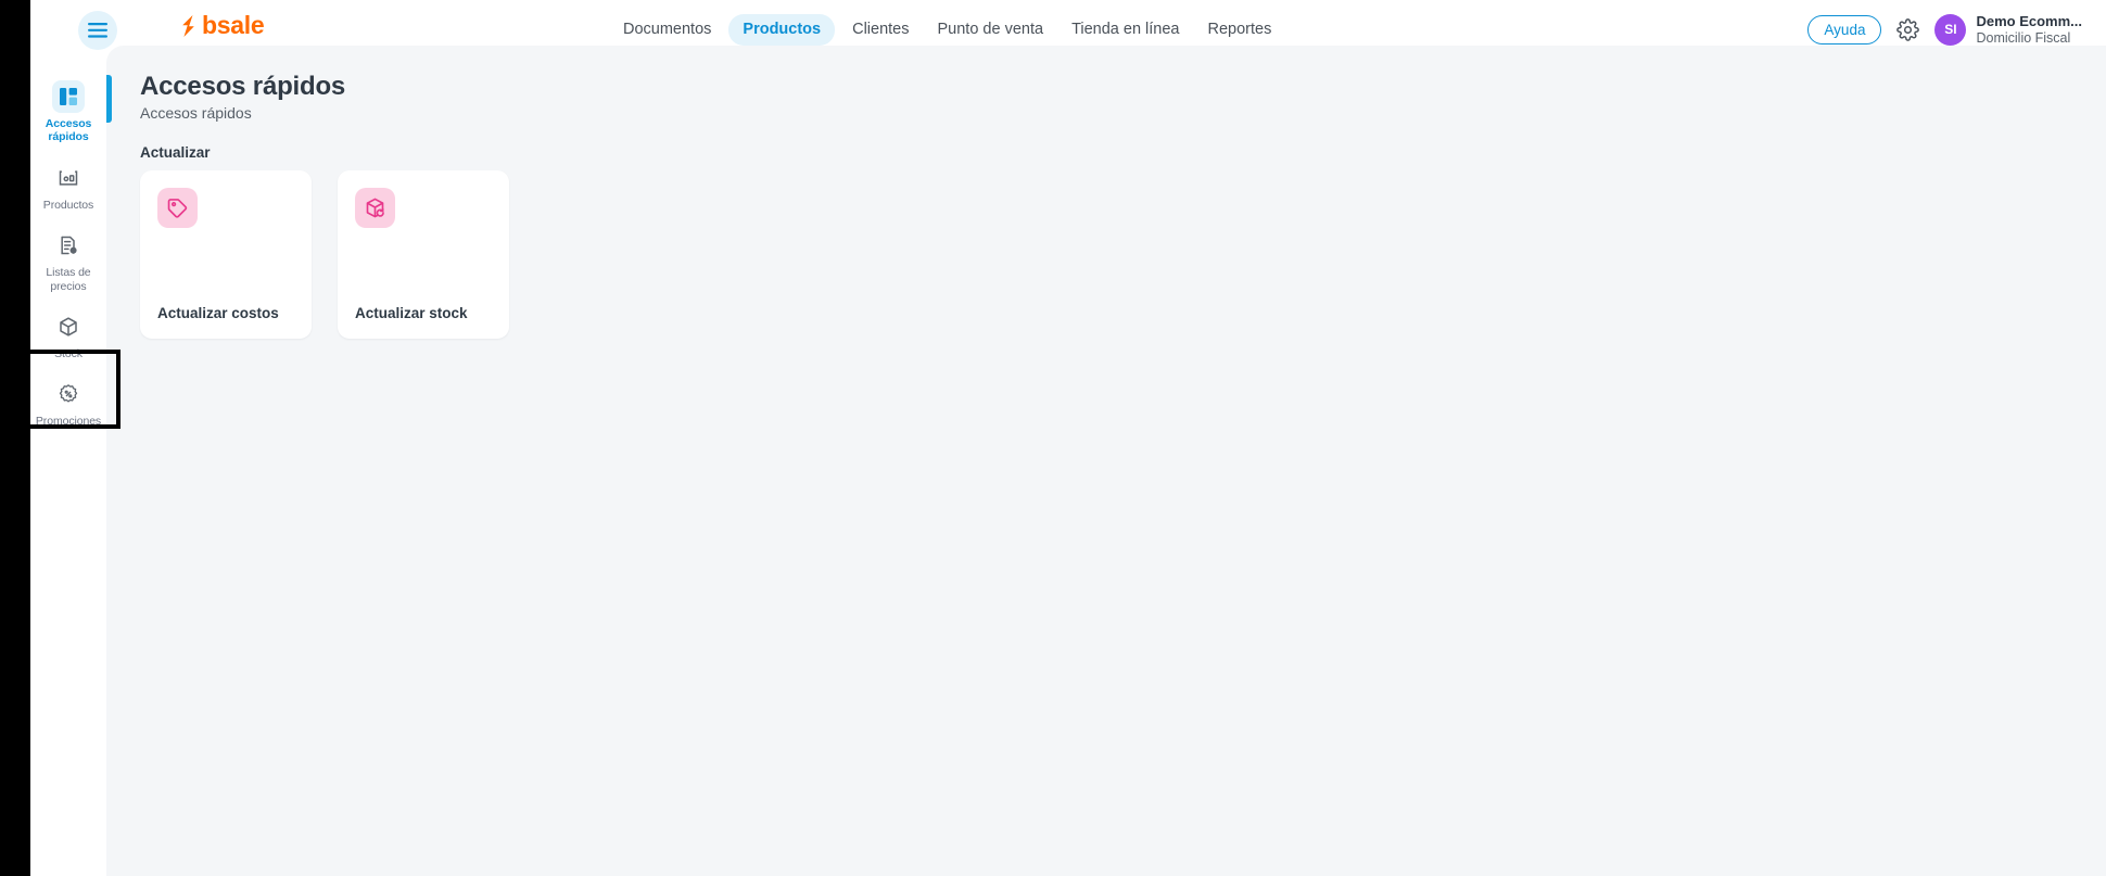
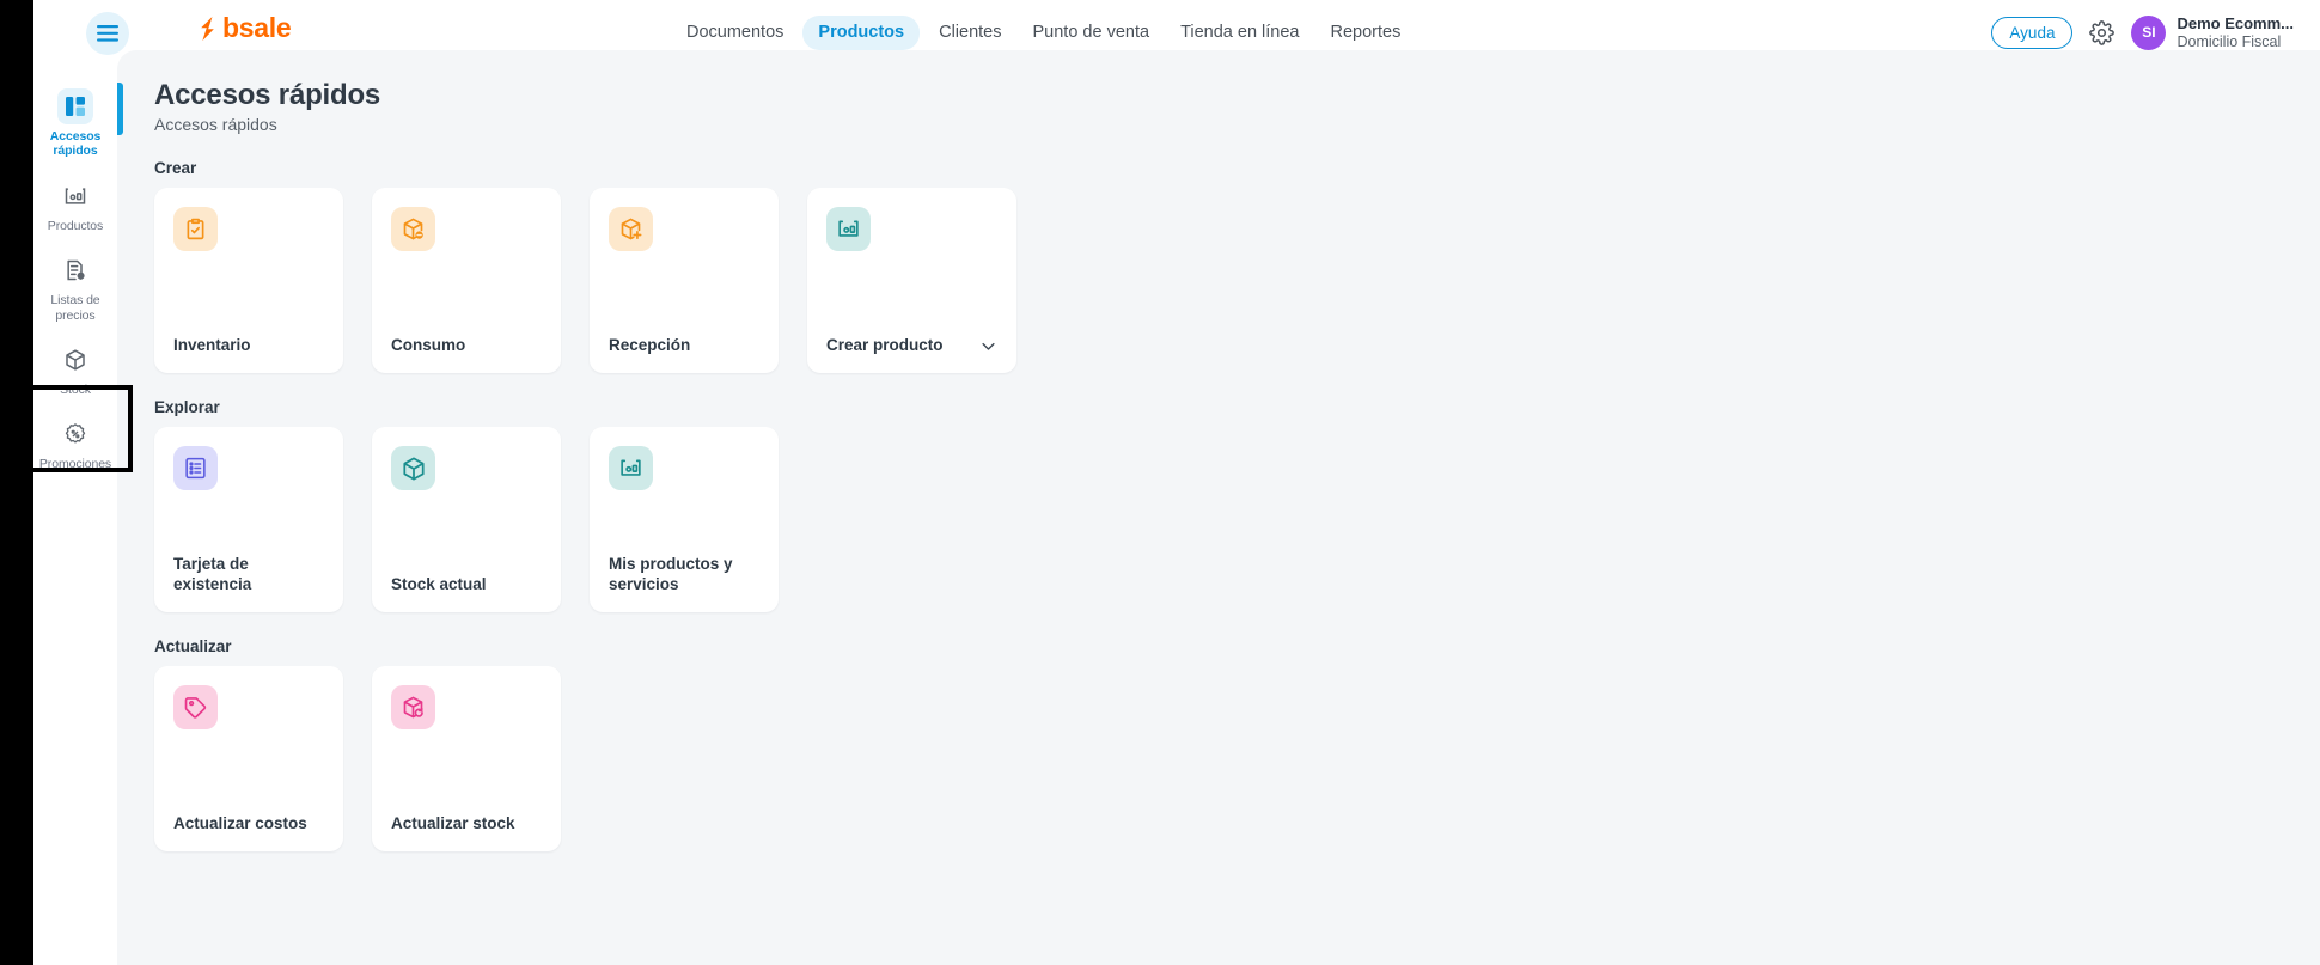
  bsale
  Documentos
  Productos
  Clientes
  Punto de venta
  Tienda en línea
  Reportes
  Ayuda
  SI
  Demo Ecomm...
  Domicilio Fiscal
  Accesos rápidos
  Productos
  Listas de precios
  Stock
  Promociones
  Accesos rápidos
  Accesos rápidos
+ Crear
+ Inventario
+ Consumo
+ Recepción
+ Crear producto
+ Explorar
+ Tarjeta de existencia
+ Stock actual
+ Mis productos y servicios
  Actualizar
  Actualizar costos
  Actualizar stock
